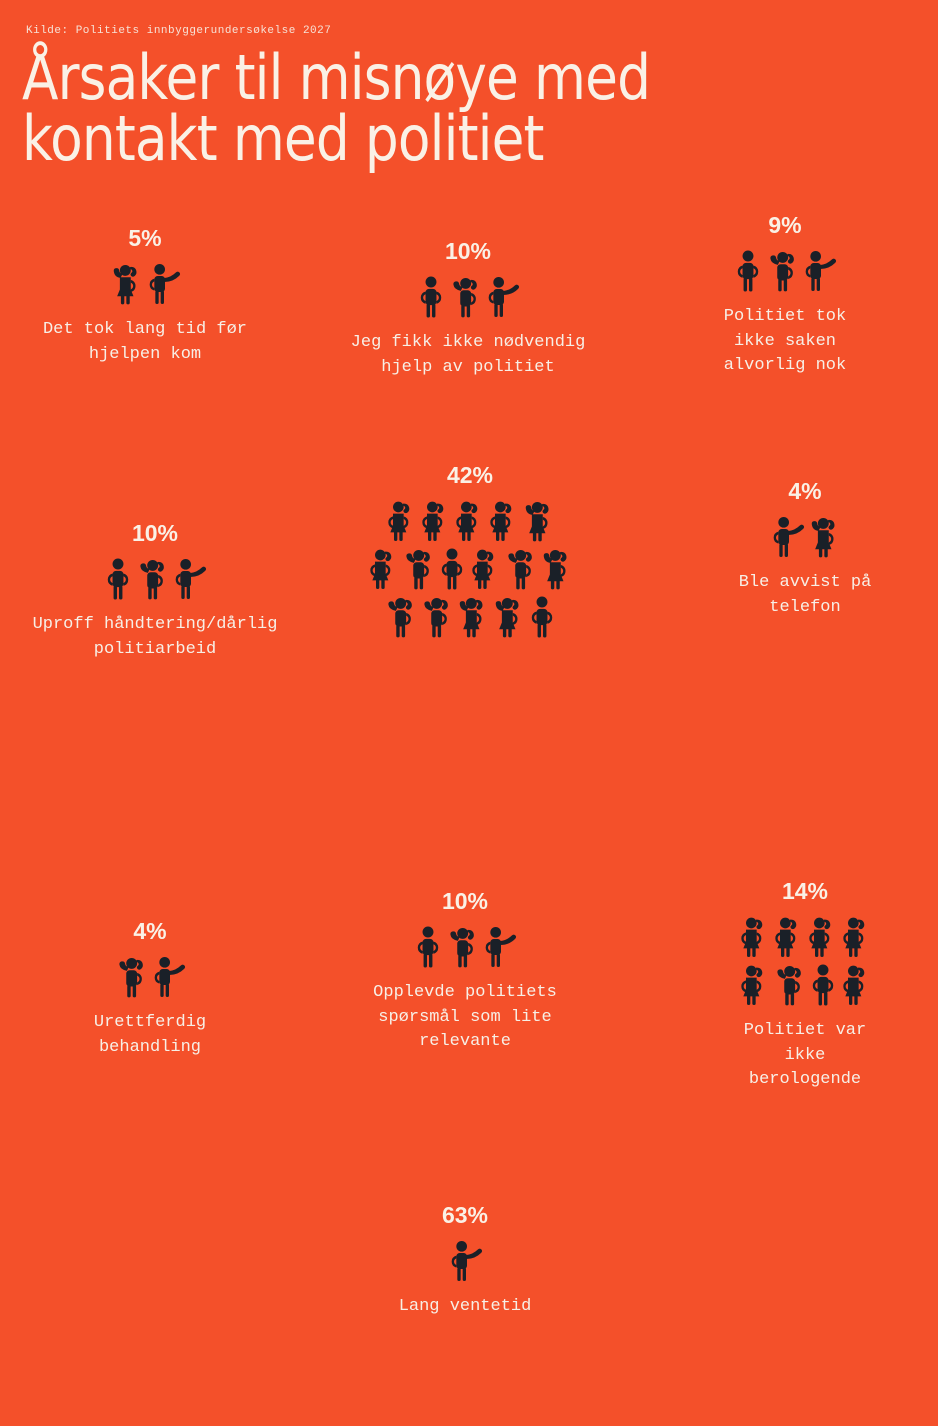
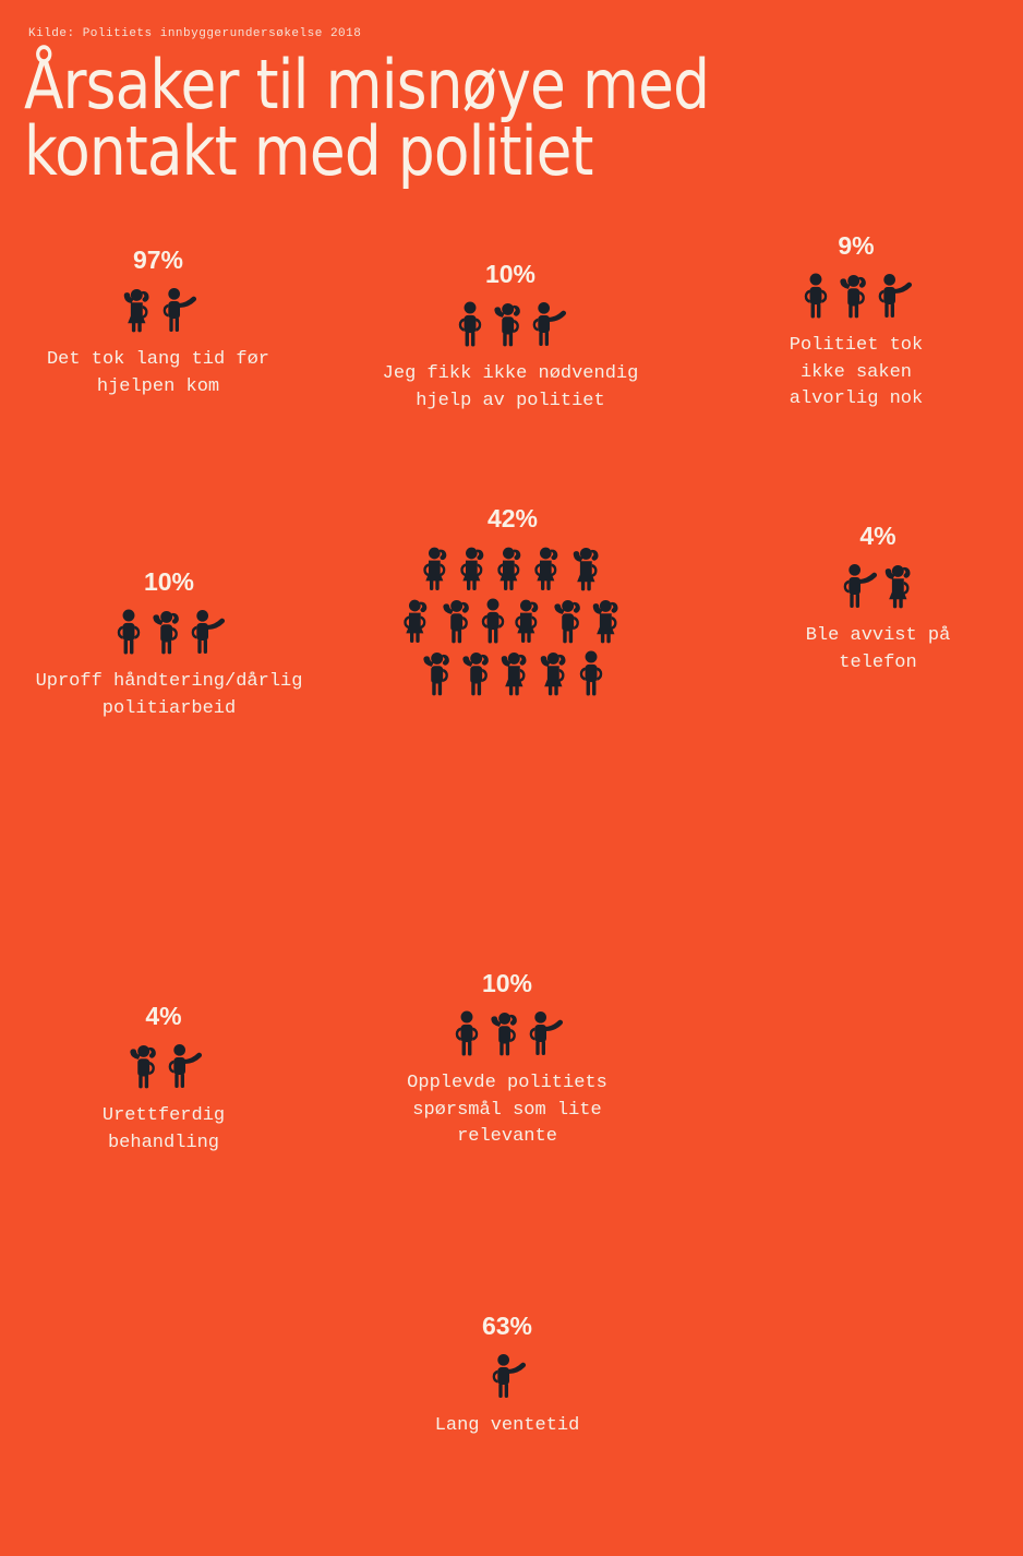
- Kilde: Politiets innbyggerundersøkelse 2027
+ Kilde: Politiets innbyggerundersøkelse 2018
  Årsaker til misnøye med kontakt med politiet
- 5%
+ 97%
  Det tok lang tid før
  hjelpen kom
  10%
  Jeg fikk ikke nødvendig
  hjelp av politiet
  9%
  Politiet tok
  ikke saken
  alvorlig nok
  10%
  Uproff håndtering/dårlig
  politiarbeid
  42%
  4%
  Ble avvist på
  telefon
  4%
  Urettferdig
  behandling
  10%
  Opplevde politiets
  spørsmål som lite
  relevante
- 14%
- Politiet var
- ikke
- berologende
  63%
  Lang ventetid
